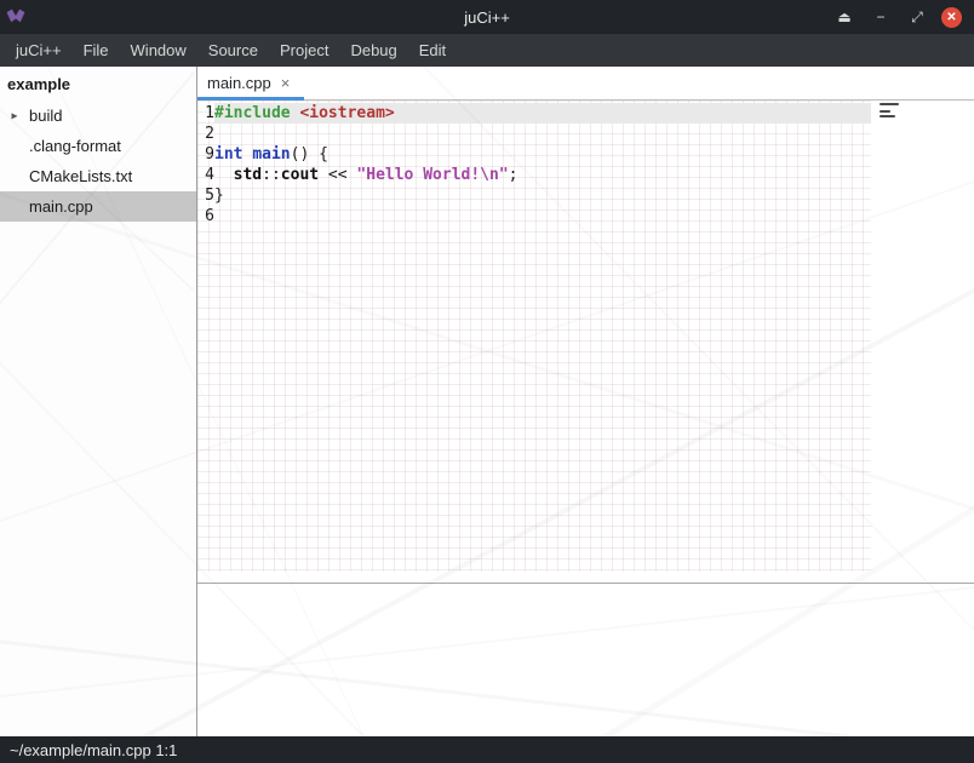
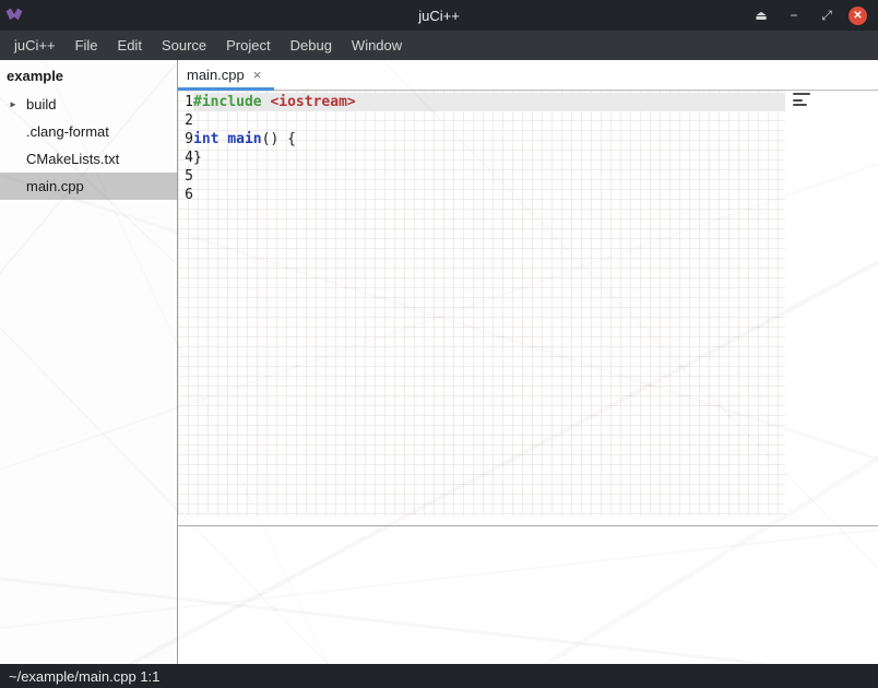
  juCi++
  ⏏
  −
  ⤢
  ✕
  juCi++
  File
- Window
+ Edit
  Source
  Project
  Debug
- Edit
+ Window
  example
  ▸
  build
  .clang-format
  CMakeLists.txt
  main.cpp
  main.cpp
  ×
  1
  2
  9
  4
  5
  6
  #include <iostream>
  int main() {
- std::cout << "Hello World!\n";
  }
  ~/example/main.cpp 1:1
